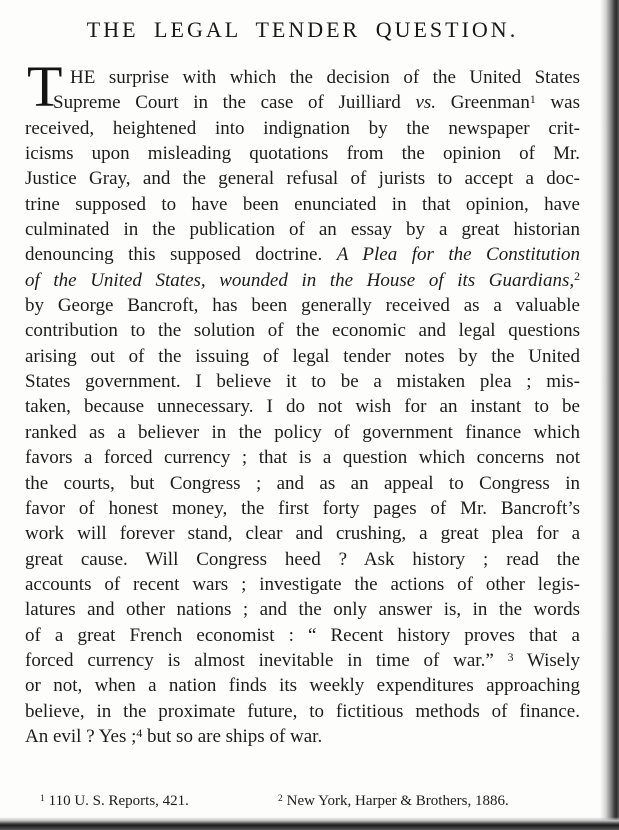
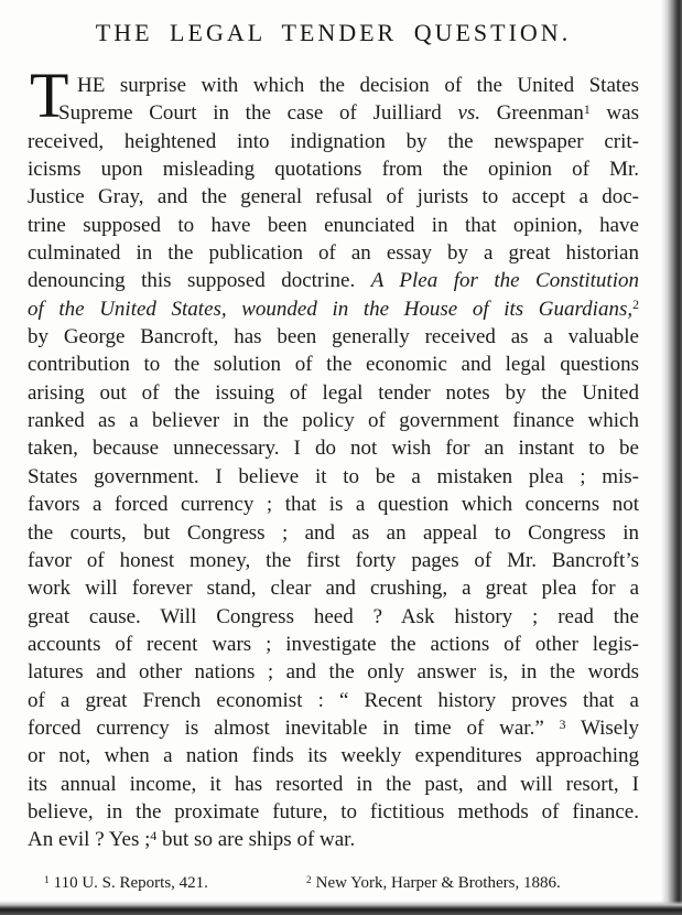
  THE LEGAL TENDER QUESTION.
  T
  HE surprise with which the decision of the United States
  Supreme Court in the case of Juilliard vs. Greenman1 was
  received, heightened into indignation by the newspaper crit-
  icisms upon misleading quotations from the opinion of Mr.
  Justice Gray, and the general refusal of jurists to accept a doc-
  trine supposed to have been enunciated in that opinion, have
  culminated in the publication of an essay by a great historian
  denouncing this supposed doctrine. A Plea for the Constitution
  of the United States, wounded in the House of its Guardians,2
  by George Bancroft, has been generally received as a valuable
  contribution to the solution of the economic and legal questions
  arising out of the issuing of legal tender notes by the United
- States government. I believe it to be a mistaken plea ; mis-
+ ranked as a believer in the policy of government finance which
  taken, because unnecessary. I do not wish for an instant to be
- ranked as a believer in the policy of government finance which
+ States government. I believe it to be a mistaken plea ; mis-
  favors a forced currency ; that is a question which concerns not
  the courts, but Congress ; and as an appeal to Congress in
  favor of honest money, the first forty pages of Mr. Bancroft’s
  work will forever stand, clear and crushing, a great plea for a
  great cause. Will Congress heed ? Ask history ; read the
  accounts of recent wars ; investigate the actions of other legis-
  latures and other nations ; and the only answer is, in the words
  of a great French economist : “ Recent history proves that a
  forced currency is almost inevitable in time of war.” 3 Wisely
  or not, when a nation finds its weekly expenditures approaching
+ its annual income, it has resorted in the past, and will resort, I
  believe, in the proximate future, to fictitious methods of finance.
  An evil ? Yes ;4 but so are ships of war.
  1 110 U. S. Reports, 421.
  2 New York, Harper & Brothers, 1886.
